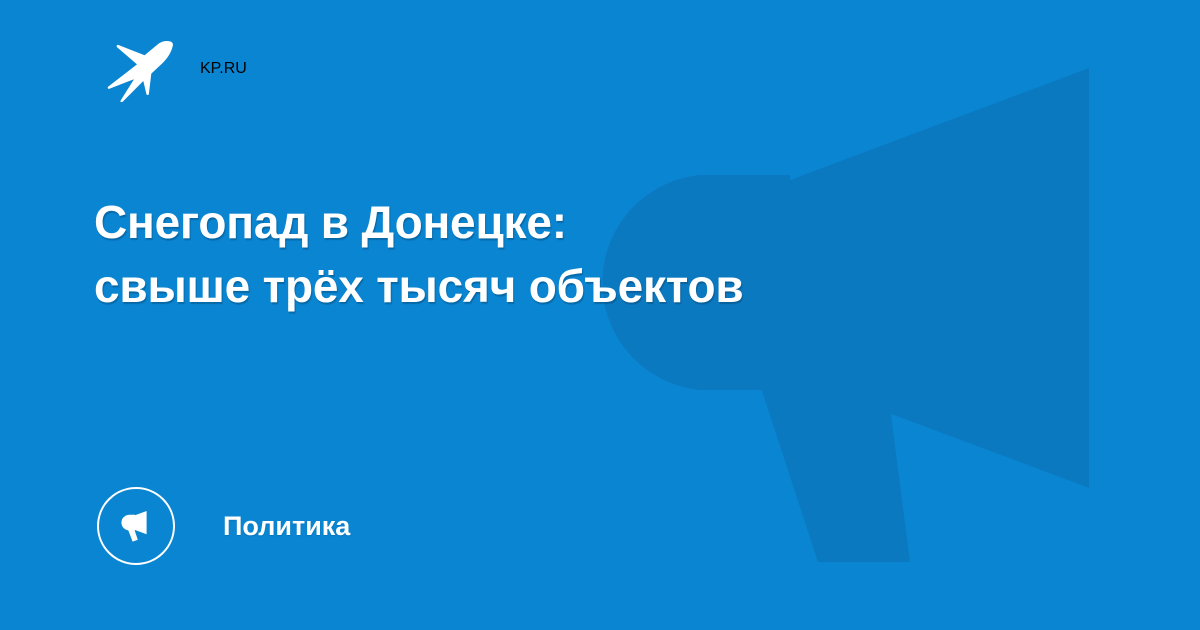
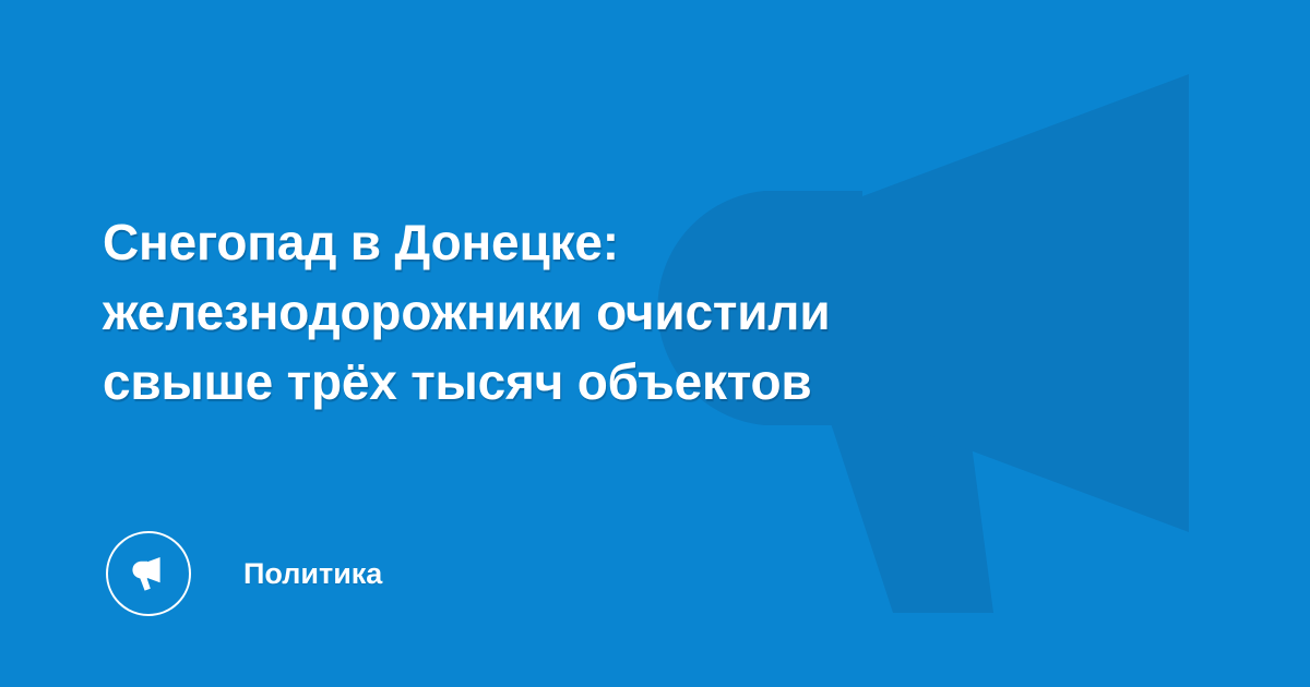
- KP.RU
  Снегопад в Донецке:
+ железнодорожники очистили
  свыше трёх тысяч объектов
  Политика
